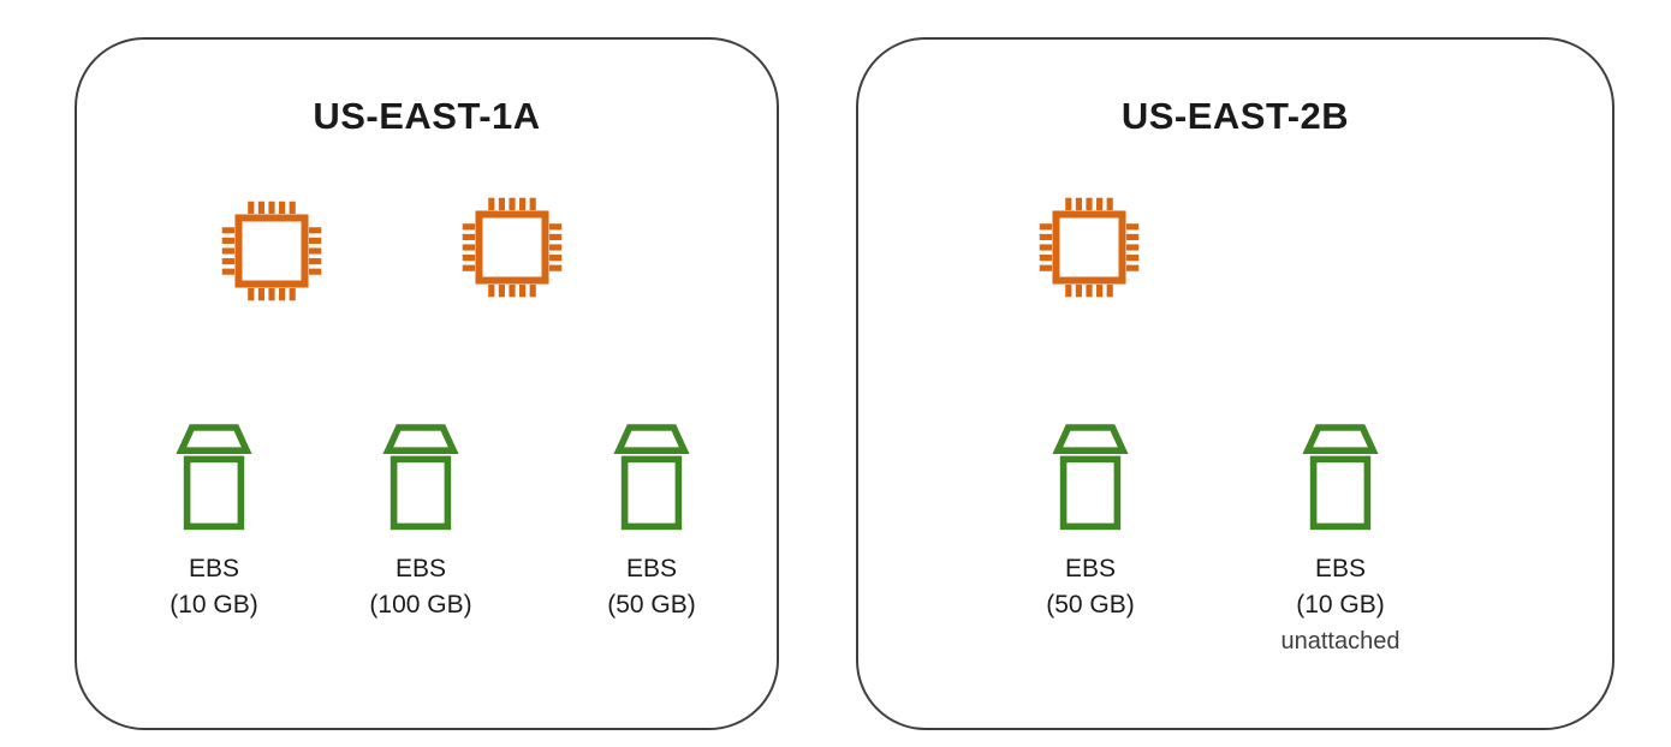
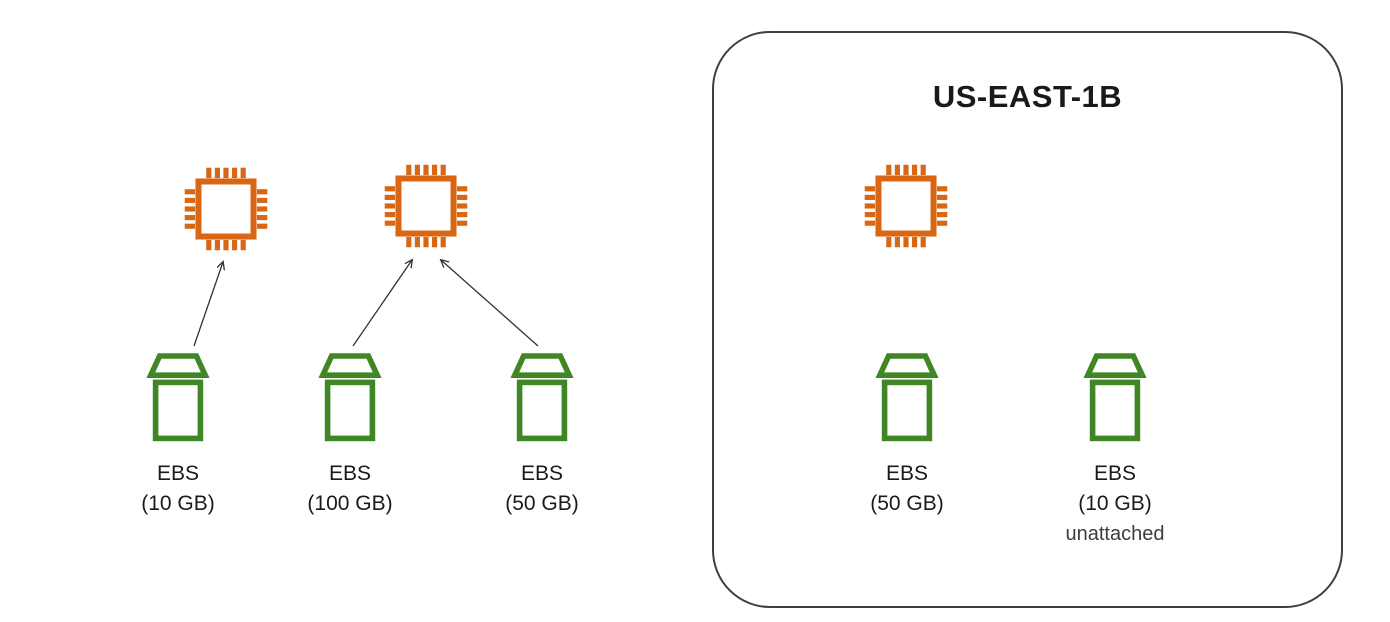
- US-EAST-1A
- US-EAST-2B
+ US-EAST-1B
  EBS
  (10 GB)
  EBS
  (100 GB)
  EBS
  (50 GB)
  EBS
  (50 GB)
  EBS
  (10 GB)
  unattached
